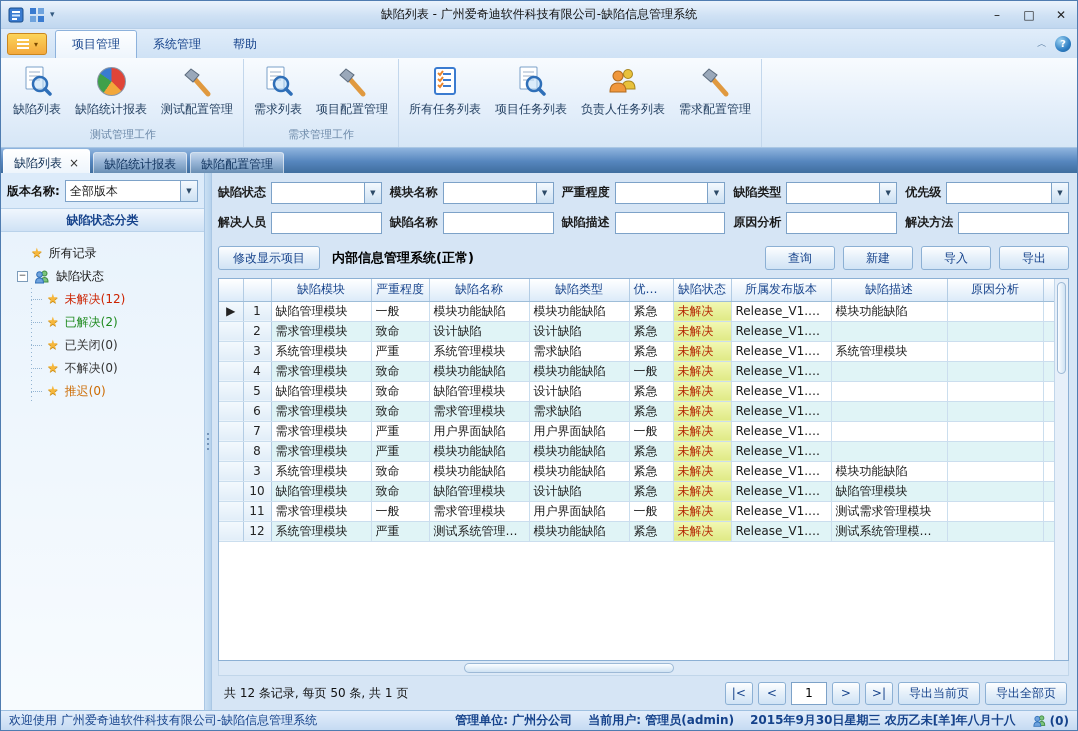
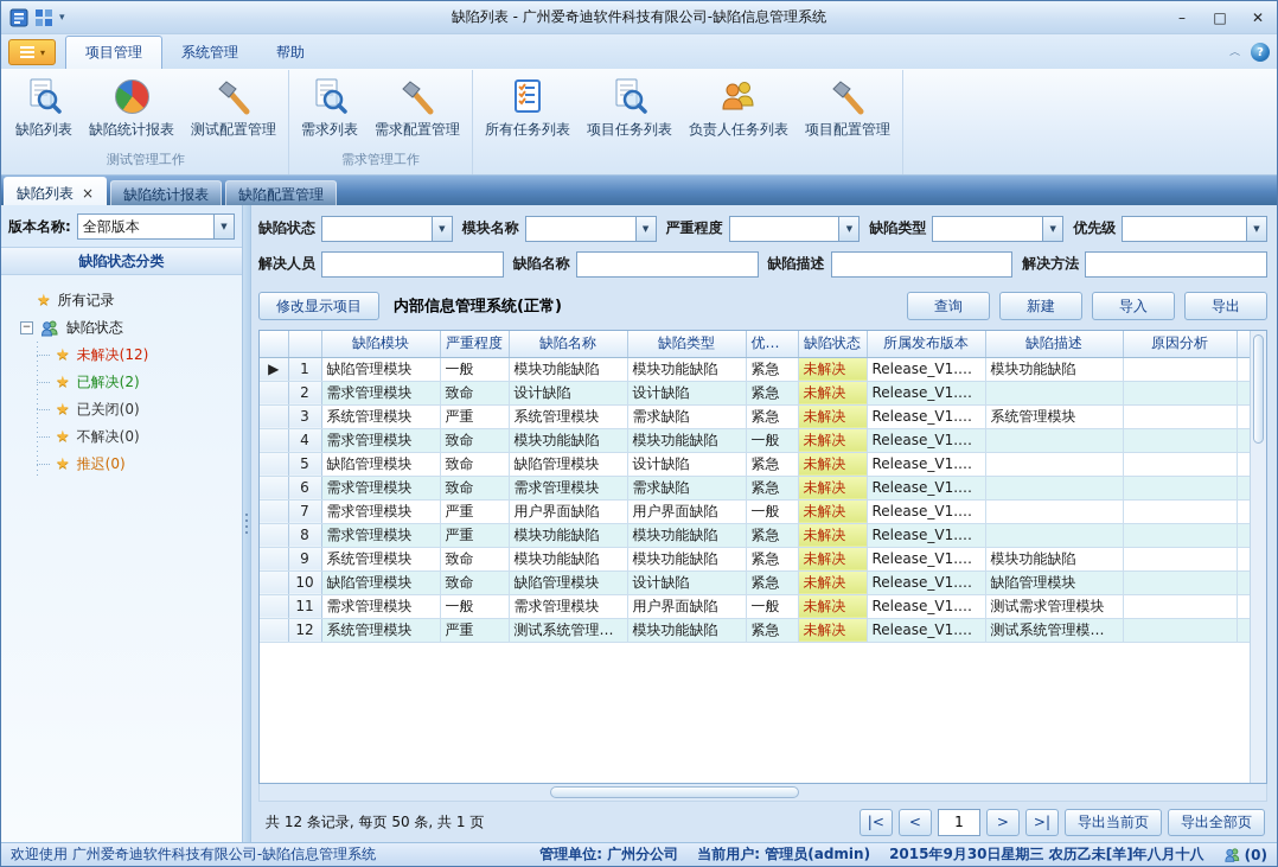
  ▾
  缺陷列表 - 广州爱奇迪软件科技有限公司-缺陷信息管理系统
  –
  □
  ✕
  ▾
  项目管理
  系统管理
  帮助
  ︿
  ?
  缺陷列表
  缺陷统计报表
  测试配置管理
  测试管理工作
  需求列表
- 项目配置管理
+ 需求配置管理
  需求管理工作
  所有任务列表
  项目任务列表
  负责人任务列表
- 需求配置管理
+ 项目配置管理
  缺陷列表
  ×
  缺陷统计报表
  缺陷配置管理
  版本名称:
  全部版本
  ▼
  缺陷状态分类
  ★
  所有记录
  −
  缺陷状态
  ★
  未解决(12)
  ★
  已解决(2)
  ★
  已关闭(0)
  ★
  不解决(0)
  ★
  推迟(0)
  缺陷状态
  ▼
  模块名称
  ▼
  严重程度
  ▼
  缺陷类型
  ▼
  优先级
  ▼
  解决人员
  缺陷名称
  缺陷描述
- 原因分析
  解决方法
  修改显示项目
  内部信息管理系统(正常)
  查询
  新建
  导入
  导出
  		缺陷模块	严重程度	缺陷名称	缺陷类型	优先级	缺陷状态	所属发布版本	缺陷描述	原因分析
  ▶	1	缺陷管理模块	一般	模块功能缺陷	模块功能缺陷	紧急	未解决	Release_V1.2.0	模块功能缺陷
  	2	需求管理模块	致命	设计缺陷	设计缺陷	紧急	未解决	Release_V1.2.0
  	3	系统管理模块	严重	系统管理模块	需求缺陷	紧急	未解决	Release_V1.2.0	系统管理模块
  	4	需求管理模块	致命	模块功能缺陷	模块功能缺陷	一般	未解决	Release_V1.0.0
  	5	缺陷管理模块	致命	缺陷管理模块	设计缺陷	紧急	未解决	Release_V1.0.0
  	6	需求管理模块	致命	需求管理模块	需求缺陷	紧急	未解决	Release_V1.1.0
  	7	需求管理模块	严重	用户界面缺陷	用户界面缺陷	一般	未解决	Release_V1.0.0
  	8	需求管理模块	严重	模块功能缺陷	模块功能缺陷	紧急	未解决	Release_V1.0.0
- 	3	系统管理模块	致命	模块功能缺陷	模块功能缺陷	紧急	未解决	Release_V1.0.0	模块功能缺陷
+ 	9	系统管理模块	致命	模块功能缺陷	模块功能缺陷	紧急	未解决	Release_V1.0.0	模块功能缺陷
  	10	缺陷管理模块	致命	缺陷管理模块	设计缺陷	紧急	未解决	Release_V1.0.0	缺陷管理模块
  	11	需求管理模块	一般	需求管理模块	用户界面缺陷	一般	未解决	Release_V1.1.0	测试需求管理模块
  	12	系统管理模块	严重	测试系统管理模...	模块功能缺陷	紧急	未解决	Release_V1.1.0	测试系统管理模块...
  共 12 条记录, 每页 50 条, 共 1 页
  |<
  <
  1
  >
  >|
  导出当前页
  导出全部页
  欢迎使用 广州爱奇迪软件科技有限公司-缺陷信息管理系统
  管理单位: 广州分公司
  当前用户: 管理员(admin)
  2015年9月30日星期三 农历乙未[羊]年八月十八
  (0)
